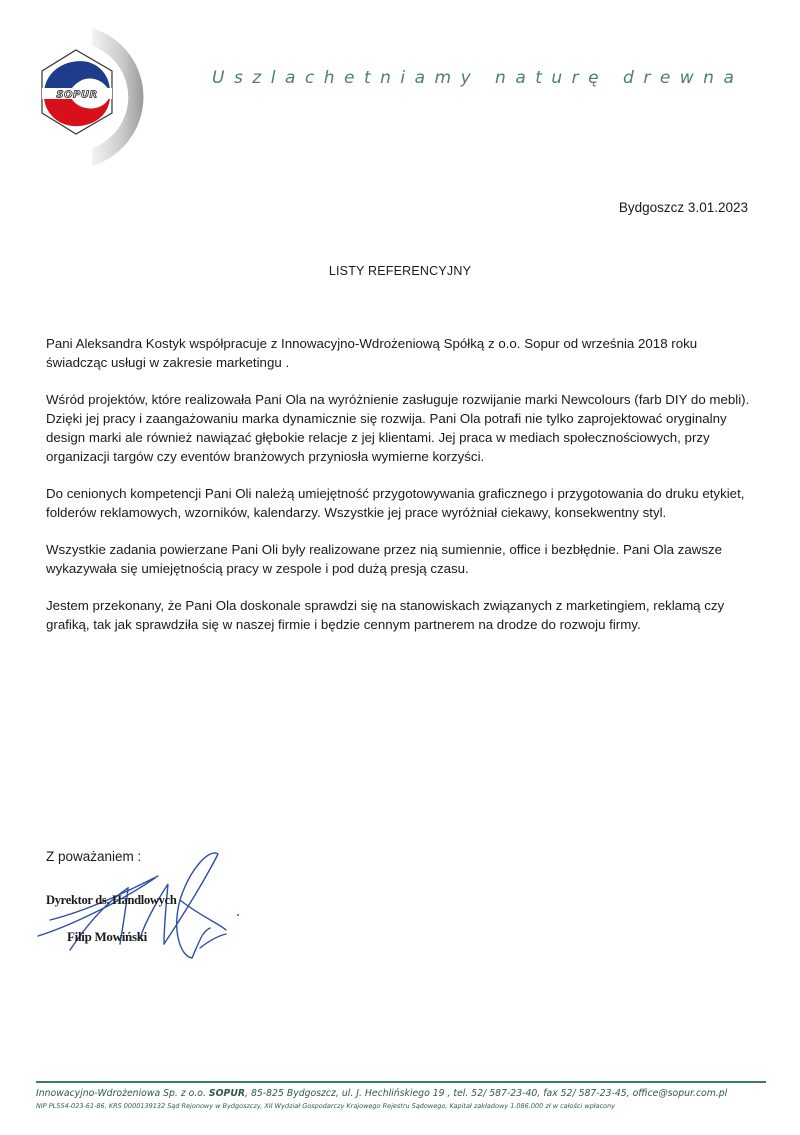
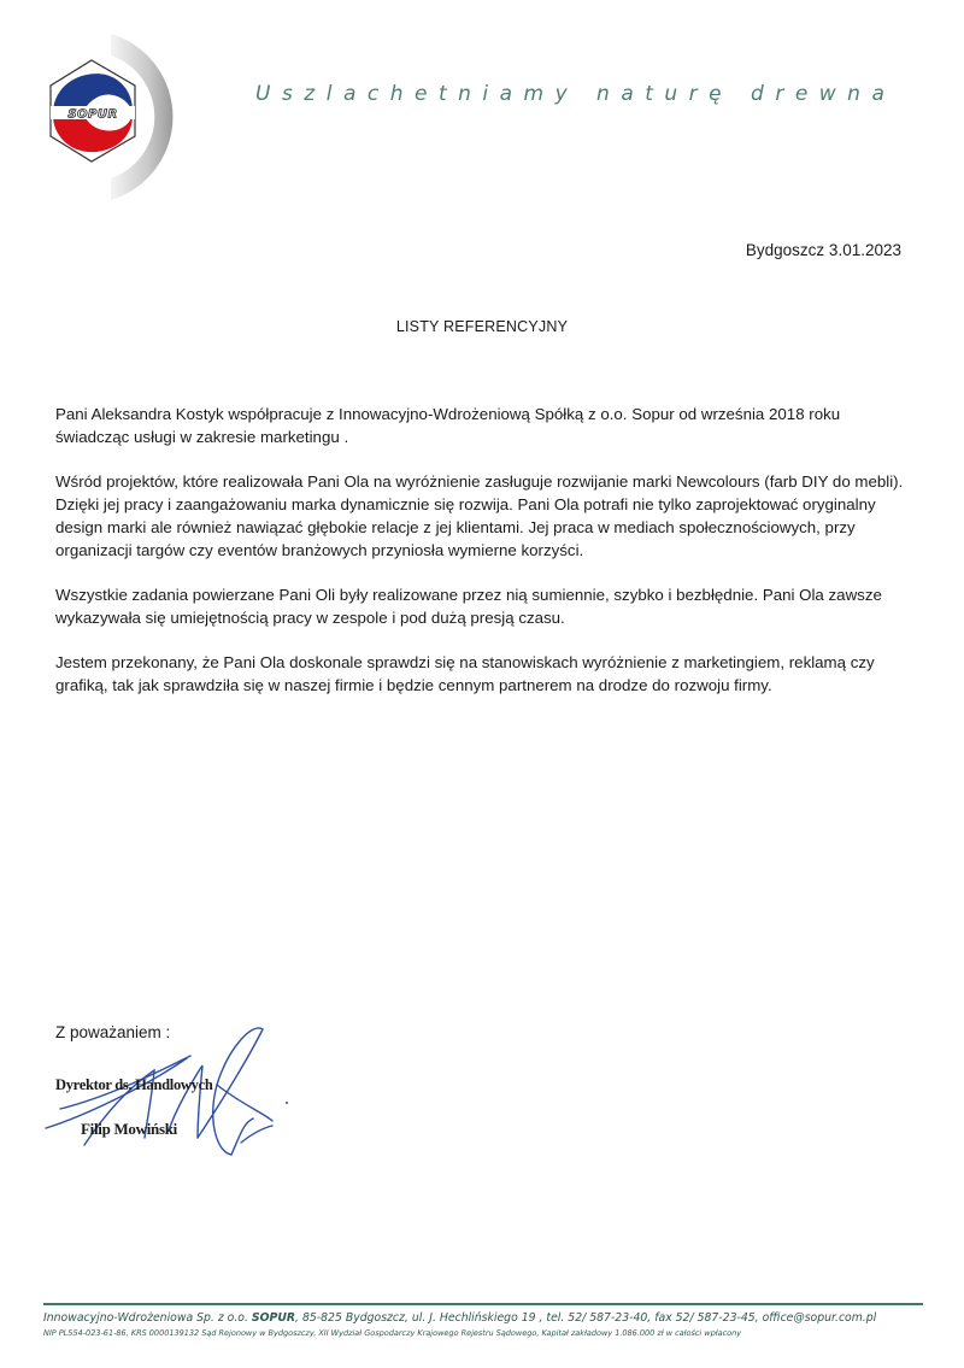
  SOPUR
  Uszlachetniamy naturę drewna
  Bydgoszcz 3.01.2023
  LISTY REFERENCYJNY
  Pani Aleksandra Kostyk współpracuje z Innowacyjno-Wdrożeniową Spółką z o.o. Sopur od września 2018 roku świadcząc usługi w zakresie marketingu .
  Wśród projektów, które realizowała Pani Ola na wyróżnienie zasługuje rozwijanie marki Newcolours (farb DIY do mebli). Dzięki jej pracy i zaangażowaniu marka dynamicznie się rozwija. Pani Ola potrafi nie tylko zaprojektować oryginalny design marki ale również nawiązać głębokie relacje z jej klientami. Jej praca w mediach społecznościowych, przy organizacji targów czy eventów branżowych przyniosła wymierne korzyści.
- Do cenionych kompetencji Pani Oli należą umiejętność przygotowywania graficznego i przygotowania do druku etykiet, folderów reklamowych, wzorników, kalendarzy. Wszystkie jej prace wyróżniał ciekawy, konsekwentny styl.
- Wszystkie zadania powierzane Pani Oli były realizowane przez nią sumiennie, office i bezbłędnie. Pani Ola zawsze wykazywała się umiejętnością pracy w zespole i pod dużą presją czasu.
+ Wszystkie zadania powierzane Pani Oli były realizowane przez nią sumiennie, szybko i bezbłędnie. Pani Ola zawsze wykazywała się umiejętnością pracy w zespole i pod dużą presją czasu.
- Jestem przekonany, że Pani Ola doskonale sprawdzi się na stanowiskach związanych z marketingiem, reklamą czy grafiką, tak jak sprawdziła się w naszej firmie i będzie cennym partnerem na drodze do rozwoju firmy.
+ Jestem przekonany, że Pani Ola doskonale sprawdzi się na stanowiskach wyróżnienie z marketingiem, reklamą czy grafiką, tak jak sprawdziła się w naszej firmie i będzie cennym partnerem na drodze do rozwoju firmy.
  Z poważaniem :
  Dyrektor ds. Handlowych
  Filip Mowiński
  Innowacyjno-Wdrożeniowa Sp. z o.o. SOPUR, 85-825 Bydgoszcz, ul. J. Hechlińskiego 19 , tel. 52/ 587-23-40, fax 52/ 587-23-45, office@sopur.com.pl
  NIP PL554-023-61-86, KRS 0000139132 Sąd Rejonowy w Bydgoszczy, XII Wydział Gospodarczy Krajowego Rejestru Sądowego, Kapitał zakładowy 1.086.000 zł w całości wpłacony
